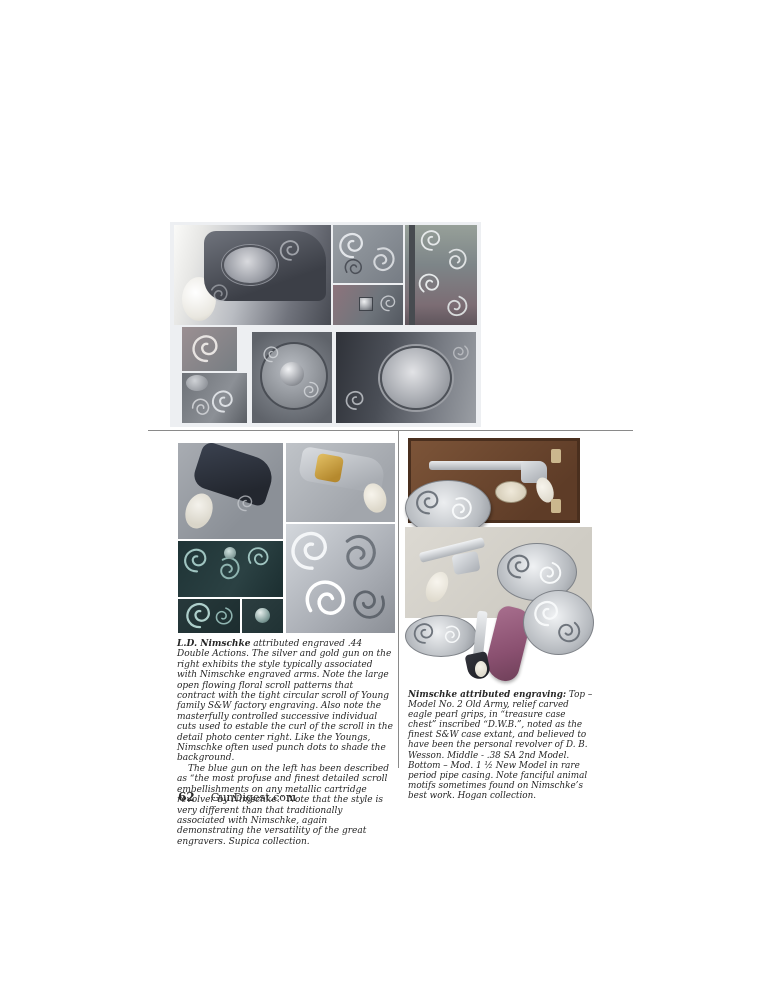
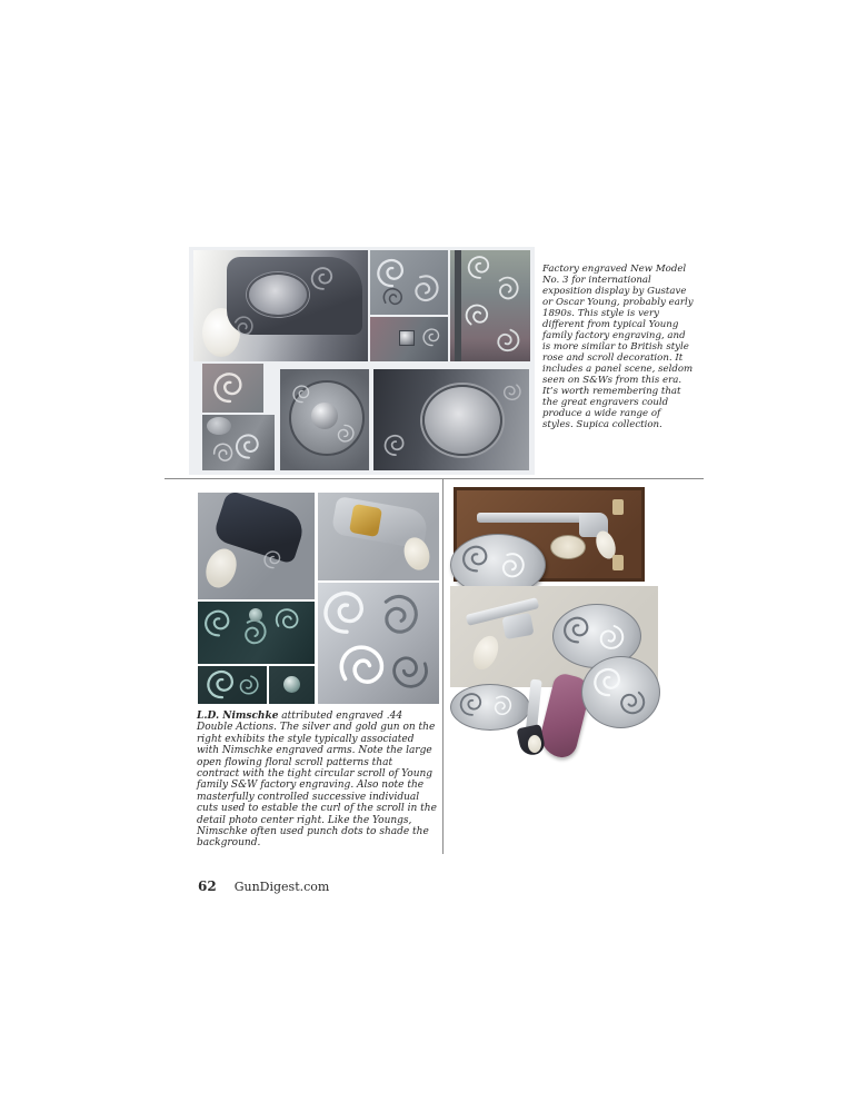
+ Factory engraved New Model No. 3 for international exposition display by Gustave or Oscar Young, probably early 1890s. This style is very different from typical Young family factory engraving, and is more similar to British style rose and scroll decoration. It includes a panel scene, seldom seen on S&Ws from this era. It’s worth remembering that the great engravers could produce a wide range of styles. Supica collection.
  L.D. Nimschke attributed engraved .44 Double Actions. The silver and gold gun on the right exhibits the style typically associated with Nimschke engraved arms. Note the large open flowing floral scroll patterns that contract with the tight circular scroll of Young family S&W factory engraving. Also note the masterfully controlled successive individual cuts used to estable the curl of the scroll in the detail photo center right. Like the Youngs, Nimschke often used punch dots to shade the background.
- The blue gun on the left has been described as “the most profuse and finest detailed scroll embellishments on any metallic cartridge revolver by Nimschke.” Note that the style is very different than that traditionally associated with Nimschke, again demonstrating the versatility of the great engravers. Supica collection.
- Nimschke attributed engraving: Top – Model No. 2 Old Army, relief carved eagle pearl grips, in “treasure case chest” inscribed “D.W.B.”, noted as the finest S&W case extant, and believed to have been the personal revolver of D. B. Wesson. Middle - .38 SA 2nd Model. Bottom – Mod. 1 ½ New Model in rare period pipe casing. Note fanciful animal motifs sometimes found on Nimschke’s best work. Hogan collection.
  62 GunDigest.com
